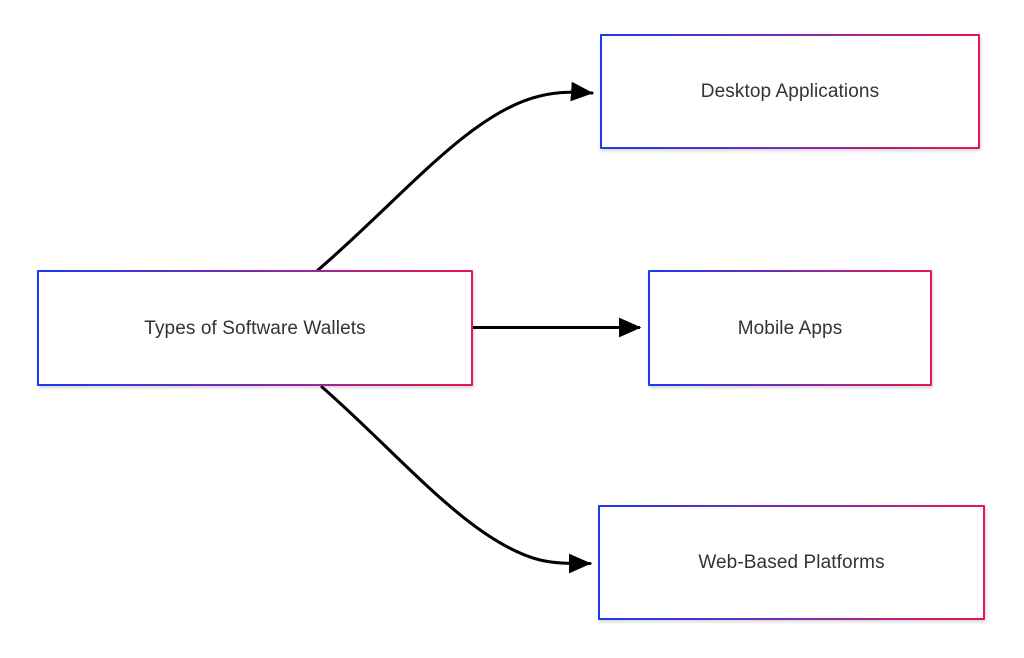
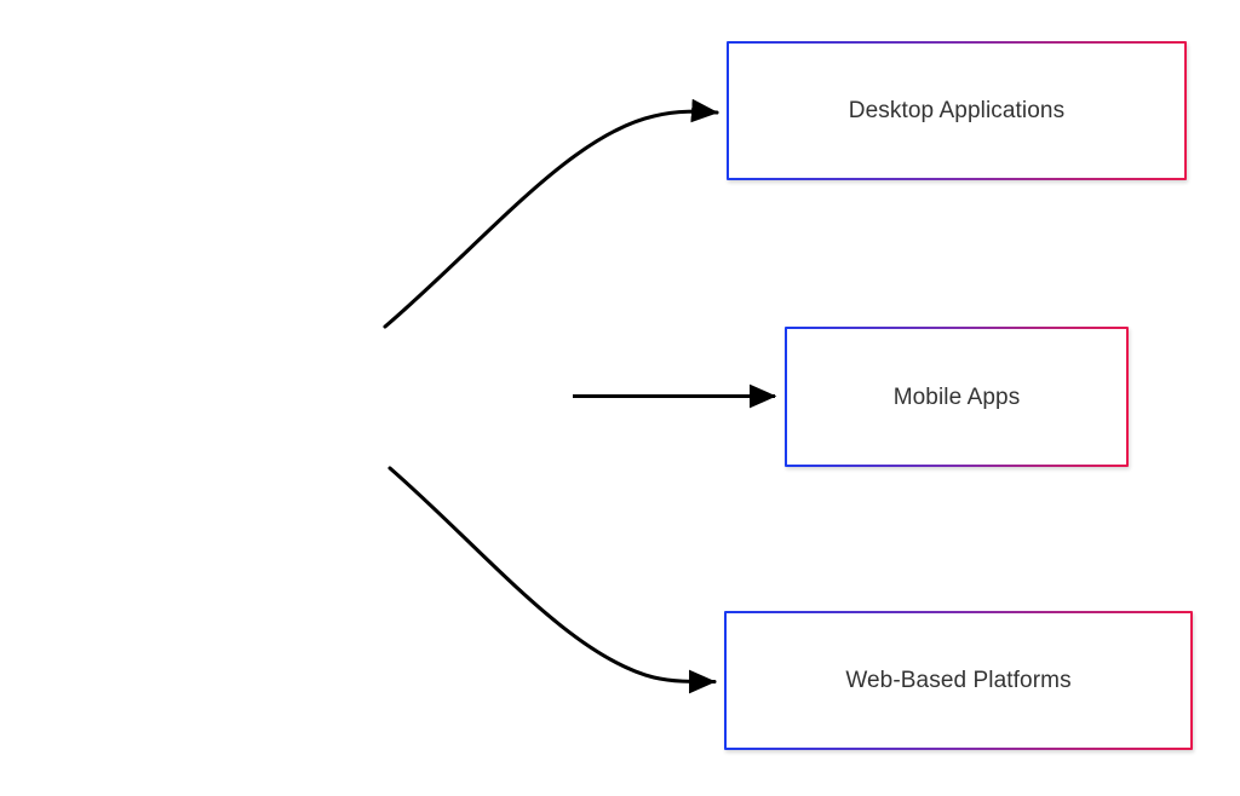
- Types of Software Wallets
  Desktop Applications
  Mobile Apps
  Web-Based Platforms
